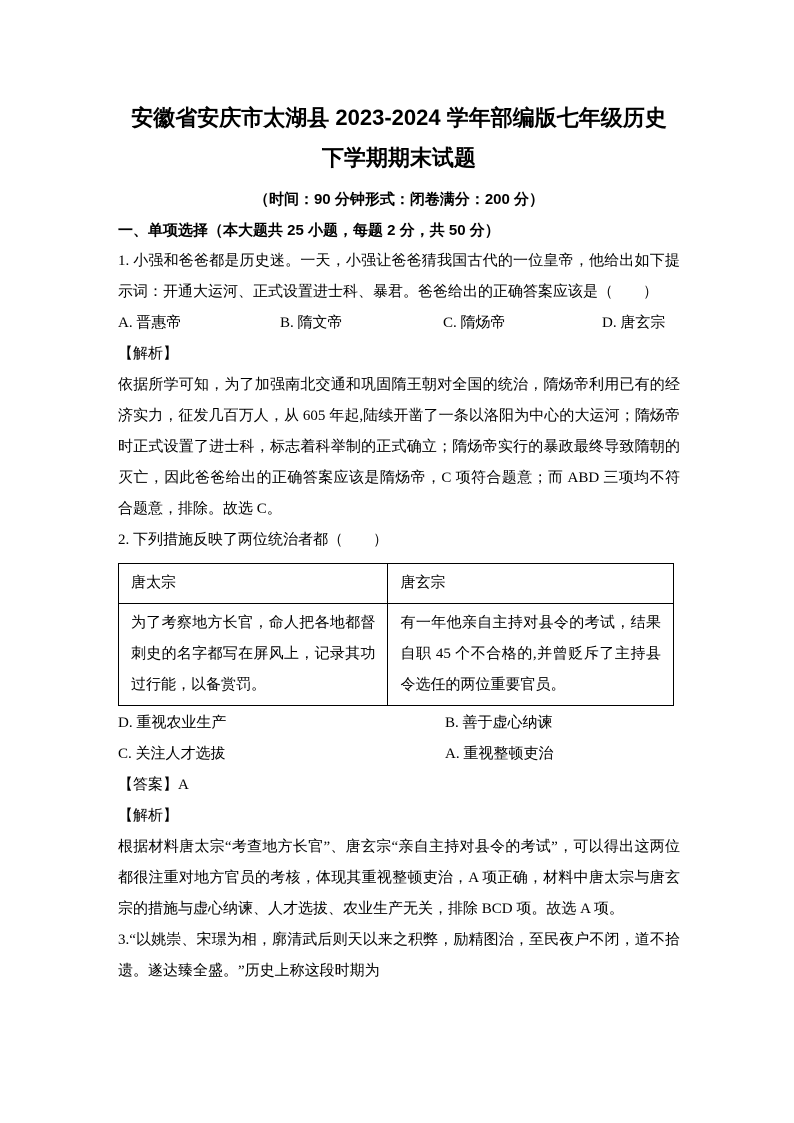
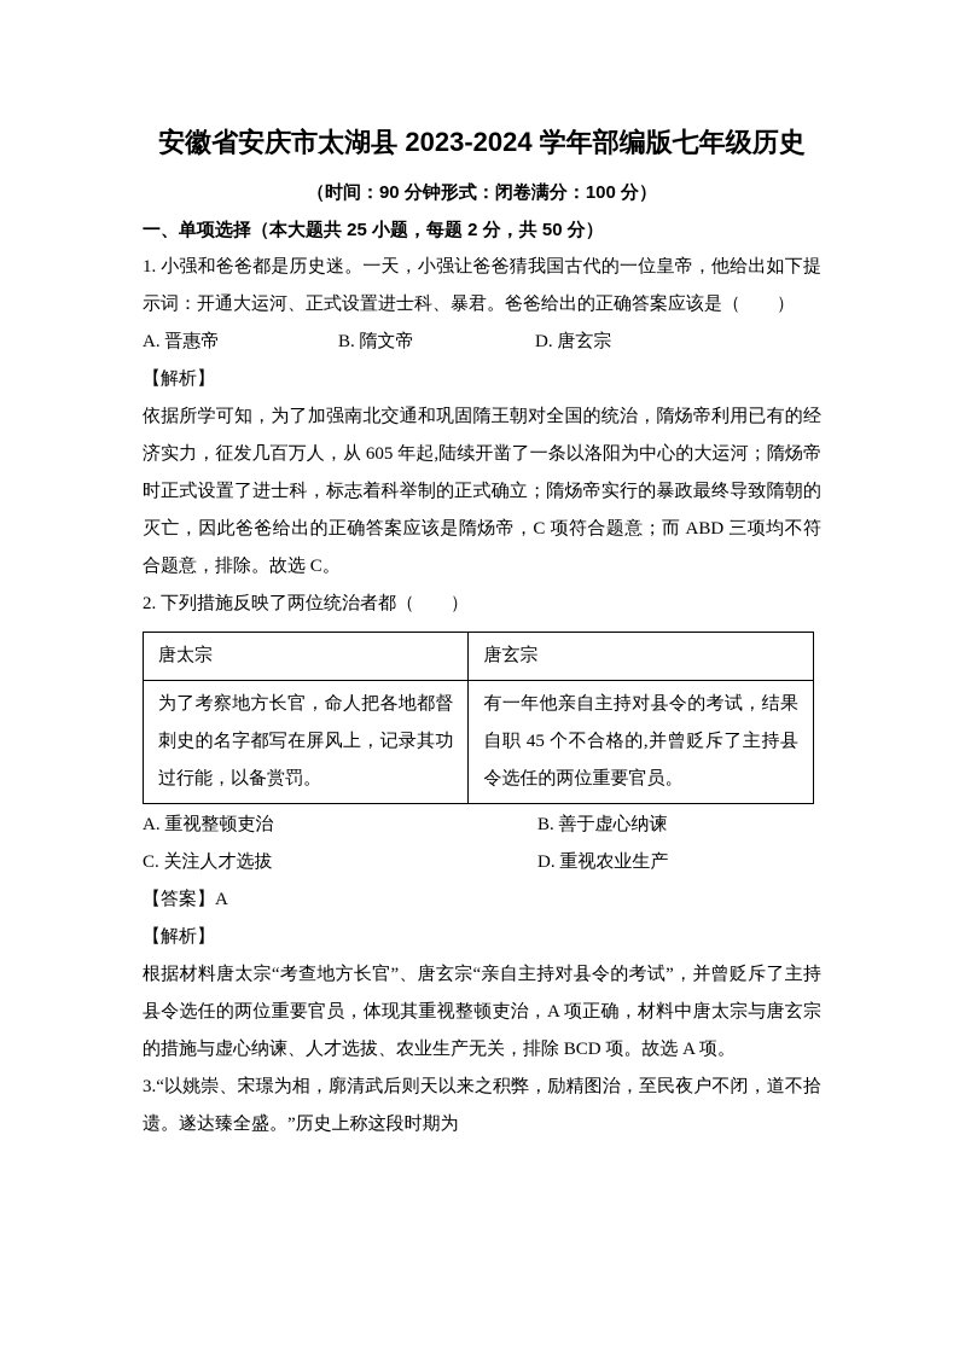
  安徽省安庆市太湖县 2023-2024 学年部编版七年级历史
- 下学期期末试题
- （时间：90 分钟形式：闭卷满分：200 分）
+ （时间：90 分钟形式：闭卷满分：100 分）
  一、单项选择（本大题共 25 小题，每题 2 分，共 50 分）
  1. 小强和爸爸都是历史迷。一天，小强让爸爸猜我国古代的一位皇帝，他给出如下提示词：开通大运河、正式设置进士科、暴君。爸爸给出的正确答案应该是（ ）
  A. 晋惠帝
  B. 隋文帝
- C. 隋炀帝
  D. 唐玄宗
  【解析】
  依据所学可知，为了加强南北交通和巩固隋王朝对全国的统治，隋炀帝利用已有的经济实力，征发几百万人，从 605 年起,陆续开凿了一条以洛阳为中心的大运河；隋炀帝时正式设置了进士科，标志着科举制的正式确立；隋炀帝实行的暴政最终导致隋朝的灭亡，因此爸爸给出的正确答案应该是隋炀帝，C 项符合题意；而 ABD 三项均不符合题意，排除。故选 C。
  2. 下列措施反映了两位统治者都（ ）
  唐太宗	唐玄宗
  为了考察地方长官，命人把各地都督刺史的名字都写在屏风上，记录其功过行能，以备赏罚。	有一年他亲自主持对县令的考试，结果自职 45 个不合格的,并曾贬斥了主持县令选任的两位重要官员。
- D. 重视农业生产
+ A. 重视整顿吏治
  B. 善于虚心纳谏
  C. 关注人才选拔
- A. 重视整顿吏治
+ D. 重视农业生产
  【答案】A
  【解析】
- 根据材料唐太宗“考查地方长官”、唐玄宗“亲自主持对县令的考试”，可以得出这两位都很注重对地方官员的考核，体现其重视整顿吏治，A 项正确，材料中唐太宗与唐玄宗的措施与虚心纳谏、人才选拔、农业生产无关，排除 BCD 项。故选 A 项。
+ 根据材料唐太宗“考查地方长官”、唐玄宗“亲自主持对县令的考试”，并曾贬斥了主持县令选任的两位重要官员，体现其重视整顿吏治，A 项正确，材料中唐太宗与唐玄宗的措施与虚心纳谏、人才选拔、农业生产无关，排除 BCD 项。故选 A 项。
  3.“以姚崇、宋璟为相，廓清武后则天以来之积弊，励精图治，至民夜户不闭，道不拾遗。遂达臻全盛。”历史上称这段时期为
